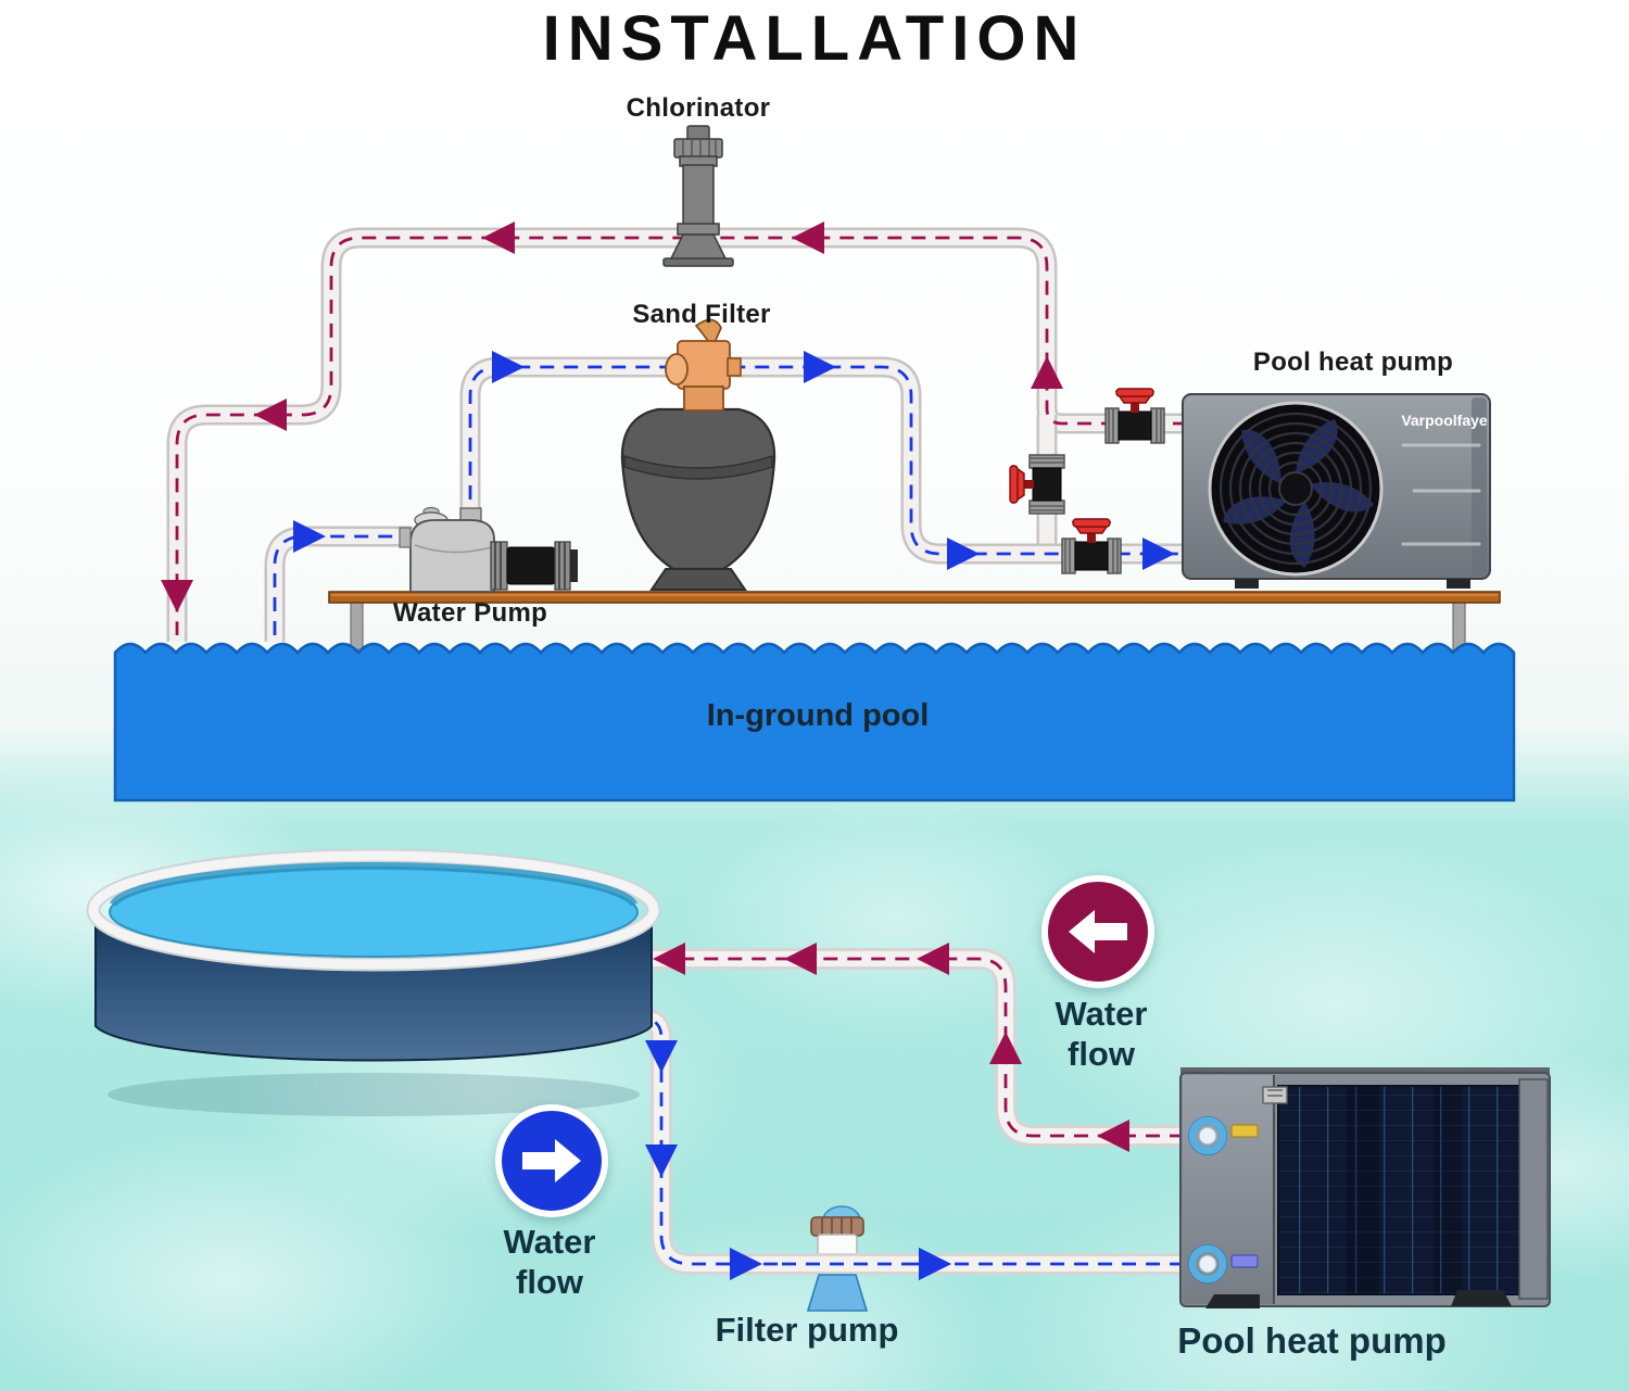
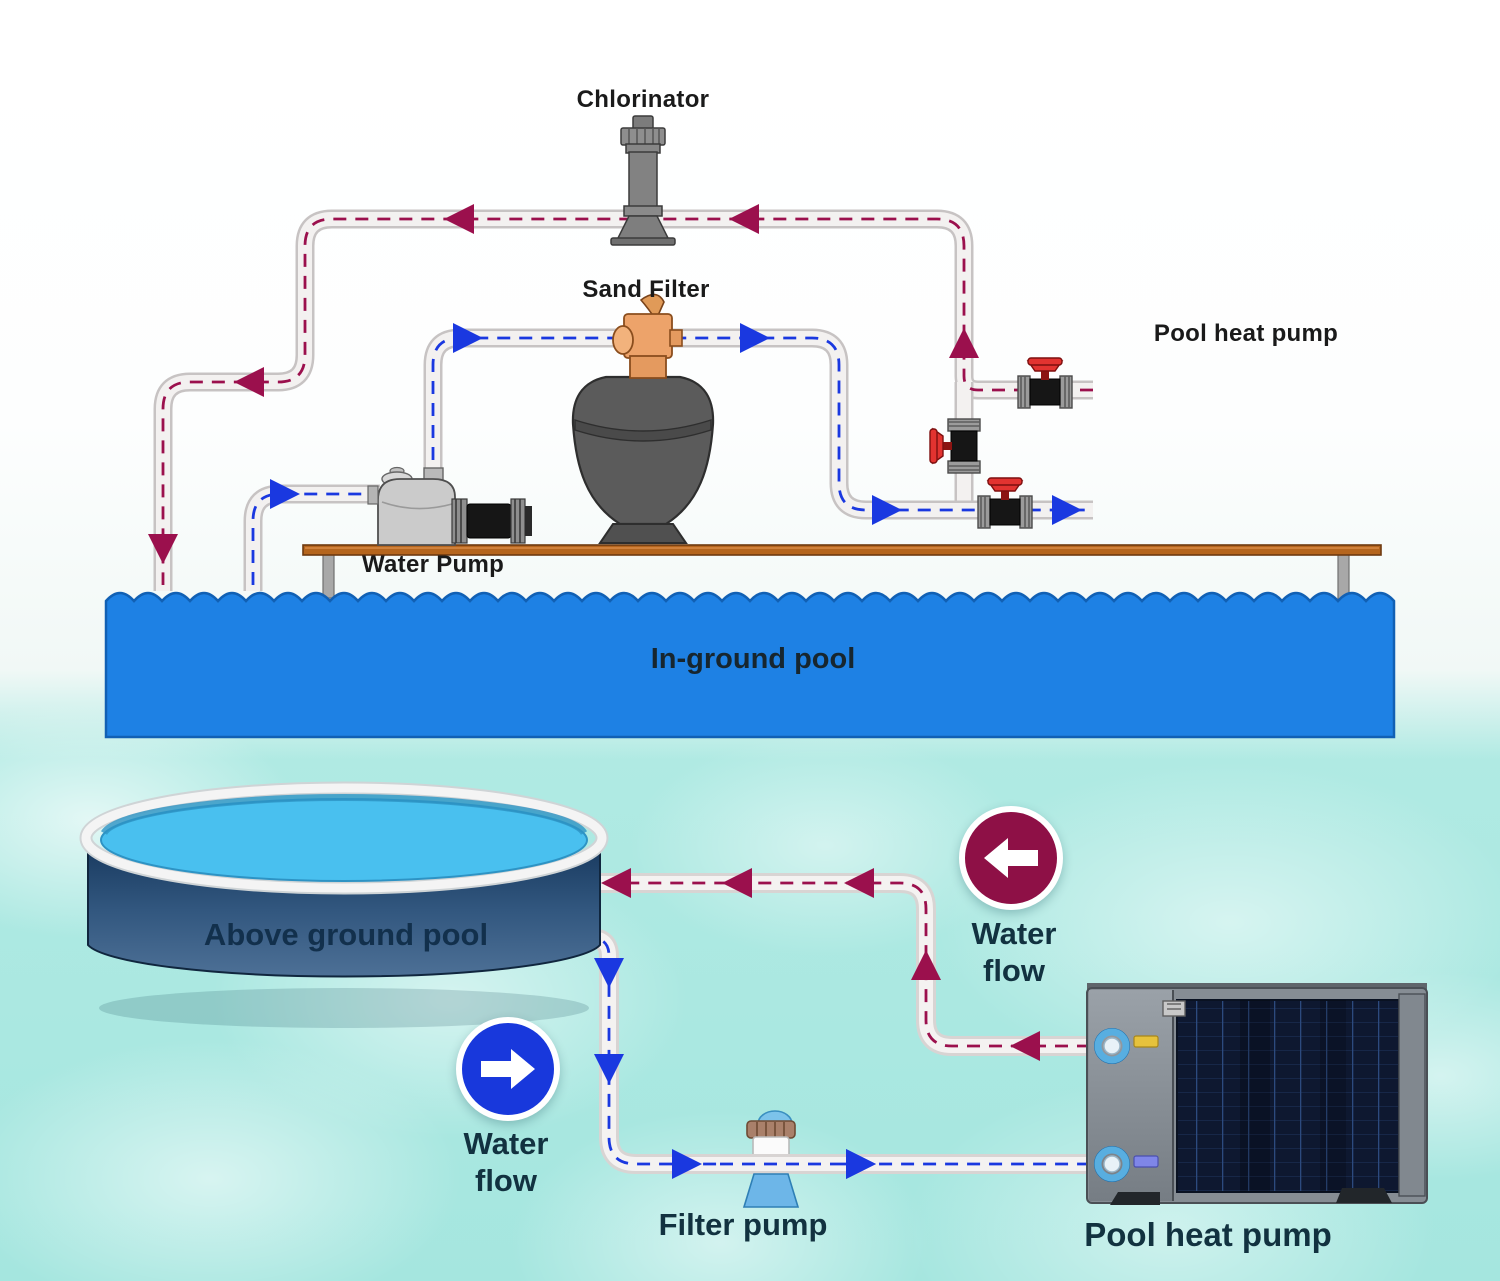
- Varpoolfaye
- INSTALLATION
  Chlorinator
  Sand Filter
  Water Pump
  Pool heat pump
  In-ground pool
+ Above ground pool
  Water flow
  Water flow
  Filter pump
  Pool heat pump
